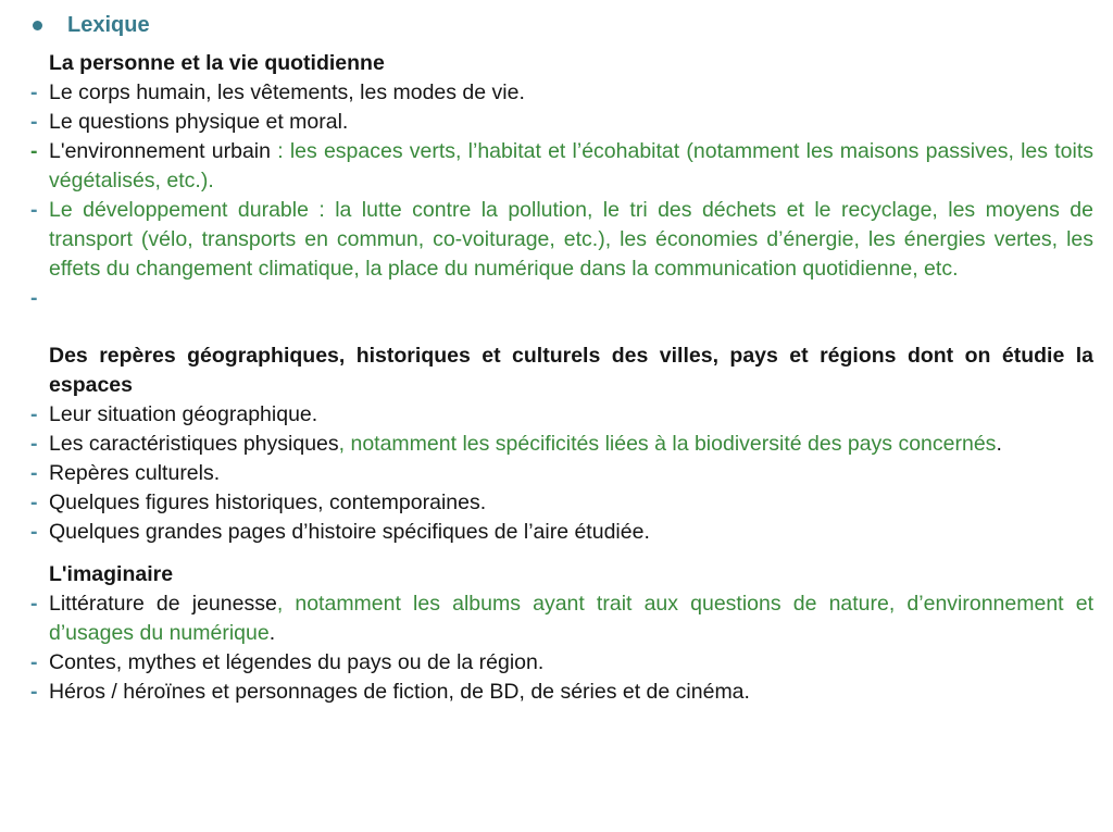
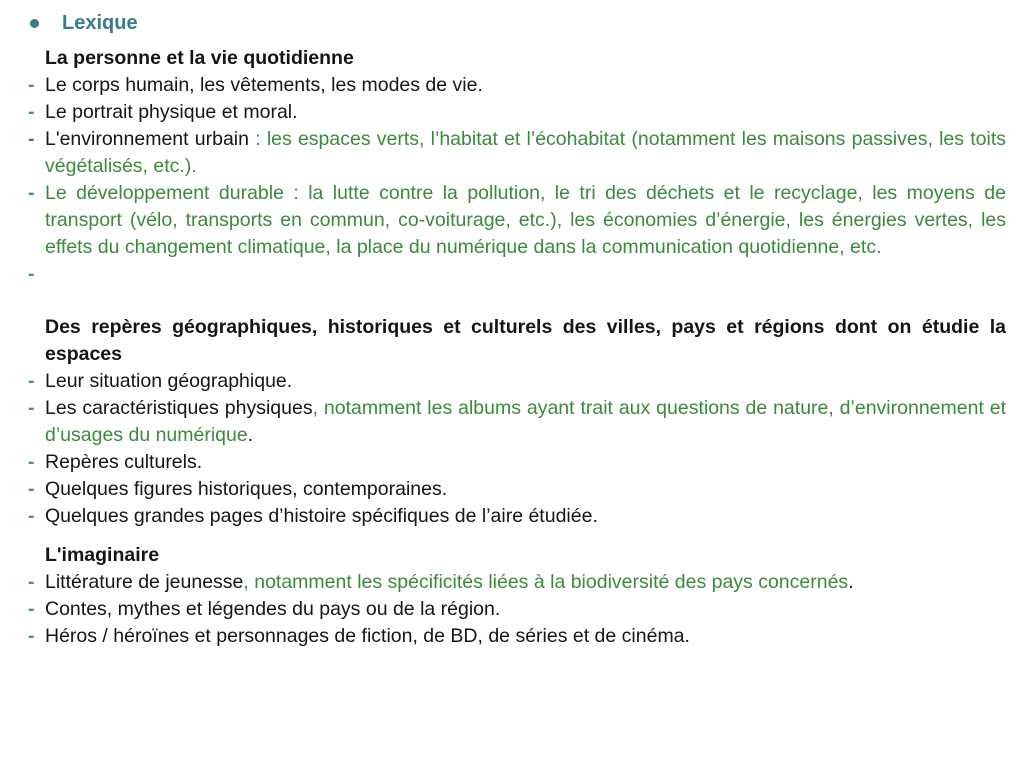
  Lexique
  La personne et la vie quotidienne
  -
  Le corps humain, les vêtements, les modes de vie.
  -
- Le questions physique et moral.
+ Le portrait physique et moral.
  -
  L'environnement urbain : les espaces verts, l’habitat et l’écohabitat (notamment les maisons passives, les toits végétalisés, etc.).
  -
  Le développement durable : la lutte contre la pollution, le tri des déchets et le recyclage, les moyens de transport (vélo, transports en commun, co-voiturage, etc.), les économies d’énergie, les énergies vertes, les effets du changement climatique, la place du numérique dans la communication quotidienne, etc.
  -
  Des repères géographiques, historiques et culturels des villes, pays et régions dont on étudie la espaces
  -
  Leur situation géographique.
  -
- Les caractéristiques physiques, notamment les spécificités liées à la biodiversité des pays concernés.
+ Les caractéristiques physiques, notamment les albums ayant trait aux questions de nature, d’environnement et d’usages du numérique.
  -
  Repères culturels.
  -
  Quelques figures historiques, contemporaines.
  -
  Quelques grandes pages d’histoire spécifiques de l’aire étudiée.
  L'imaginaire
  -
- Littérature de jeunesse, notamment les albums ayant trait aux questions de nature, d’environnement et d’usages du numérique.
+ Littérature de jeunesse, notamment les spécificités liées à la biodiversité des pays concernés.
  -
  Contes, mythes et légendes du pays ou de la région.
  -
  Héros / héroïnes et personnages de fiction, de BD, de séries et de cinéma.
